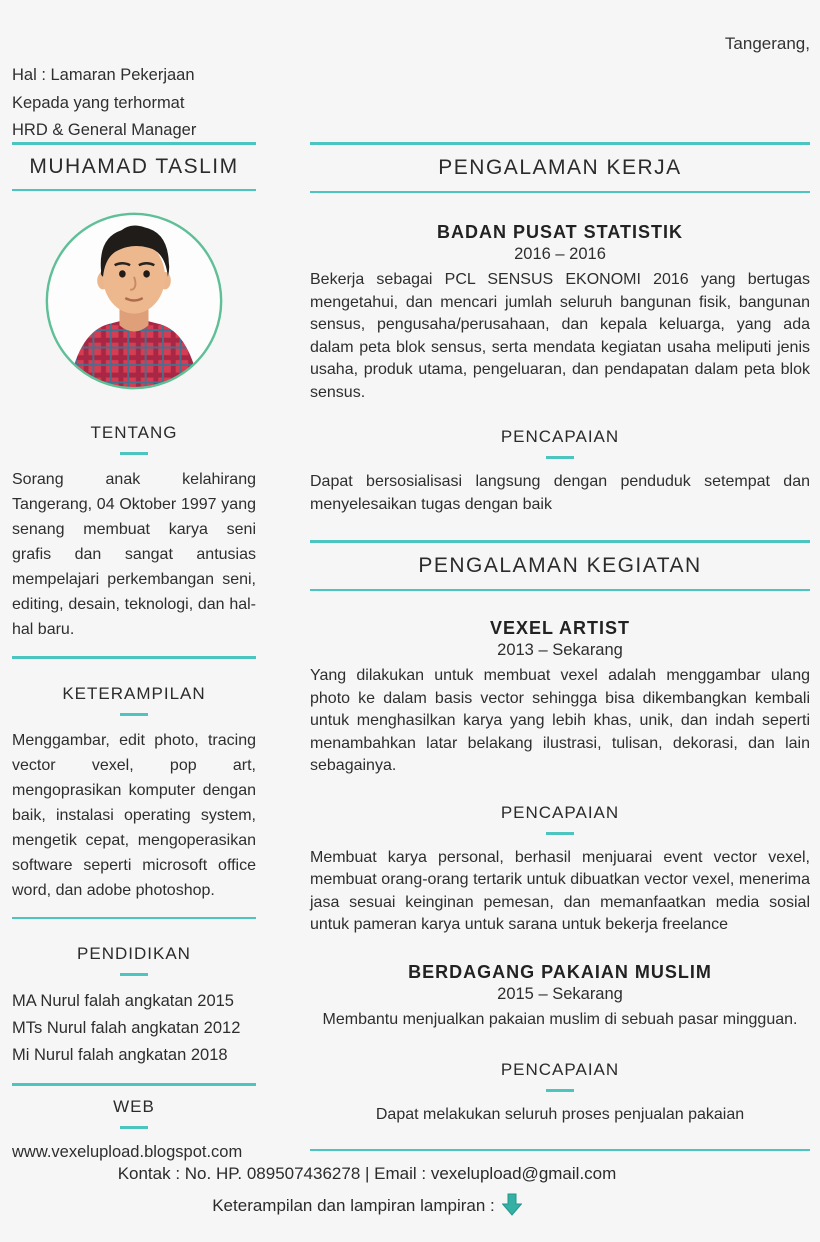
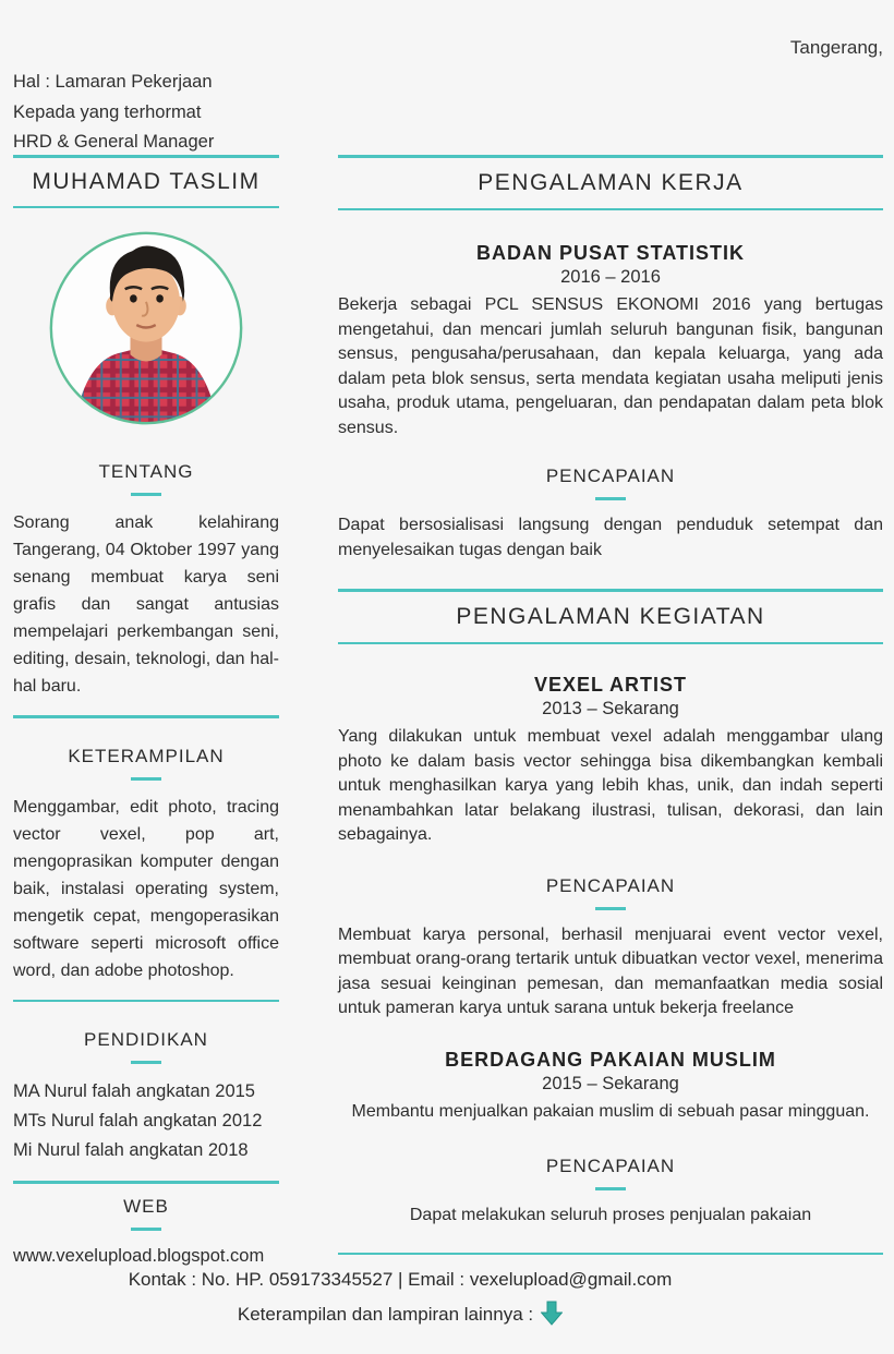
  Tangerang,
  Hal : Lamaran Pekerjaan
  Kepada yang terhormat
  HRD & General Manager
  MUHAMAD TASLIM
  TENTANG
  Sorang anak kelahirang Tangerang, 04 Oktober 1997 yang senang membuat karya seni grafis dan sangat antusias mempelajari perkembangan seni, editing, desain, teknologi, dan hal-hal baru.
  KETERAMPILAN
  Menggambar, edit photo, tracing vector vexel, pop art, mengoprasikan komputer dengan baik, instalasi operating system, mengetik cepat, mengoperasikan software seperti microsoft office word, dan adobe photoshop.
  PENDIDIKAN
  MA Nurul falah angkatan 2015
  MTs Nurul falah angkatan 2012
  Mi Nurul falah angkatan 2018
  WEB
  www.vexelupload.blogspot.com
  PENGALAMAN KERJA
  BADAN PUSAT STATISTIK
  2016 – 2016
  Bekerja sebagai PCL SENSUS EKONOMI 2016 yang bertugas mengetahui, dan mencari jumlah seluruh bangunan fisik, bangunan sensus, pengusaha/perusahaan, dan kepala keluarga, yang ada dalam peta blok sensus, serta mendata kegiatan usaha meliputi jenis usaha, produk utama, pengeluaran, dan pendapatan dalam peta blok sensus.
  PENCAPAIAN
  Dapat bersosialisasi langsung dengan penduduk setempat dan menyelesaikan tugas dengan baik
  PENGALAMAN KEGIATAN
  VEXEL ARTIST
  2013 – Sekarang
  Yang dilakukan untuk membuat vexel adalah menggambar ulang photo ke dalam basis vector sehingga bisa dikembangkan kembali untuk menghasilkan karya yang lebih khas, unik, dan indah seperti menambahkan latar belakang ilustrasi, tulisan, dekorasi, dan lain sebagainya.
  PENCAPAIAN
  Membuat karya personal, berhasil menjuarai event vector vexel, membuat orang-orang tertarik untuk dibuatkan vector vexel, menerima jasa sesuai keinginan pemesan, dan memanfaatkan media sosial untuk pameran karya untuk sarana untuk bekerja freelance
  BERDAGANG PAKAIAN MUSLIM
  2015 – Sekarang
  Membantu menjualkan pakaian muslim di sebuah pasar mingguan.
  PENCAPAIAN
  Dapat melakukan seluruh proses penjualan pakaian
- Kontak : No. HP. 089507436278 | Email : vexelupload@gmail.com
+ Kontak : No. HP. 059173345527 | Email : vexelupload@gmail.com
- Keterampilan dan lampiran lampiran :
+ Keterampilan dan lampiran lainnya :
